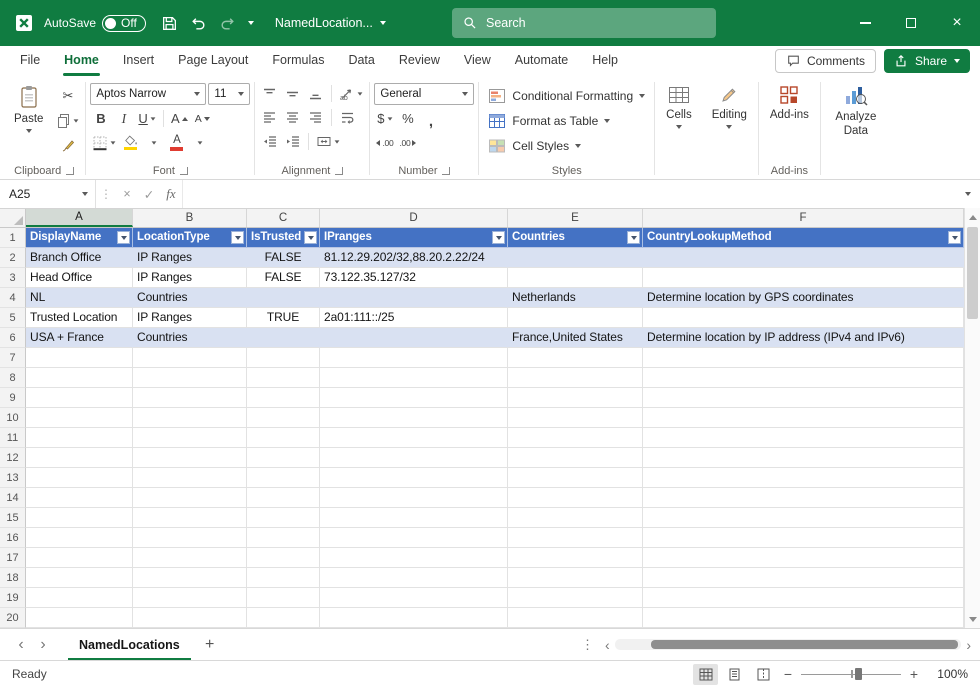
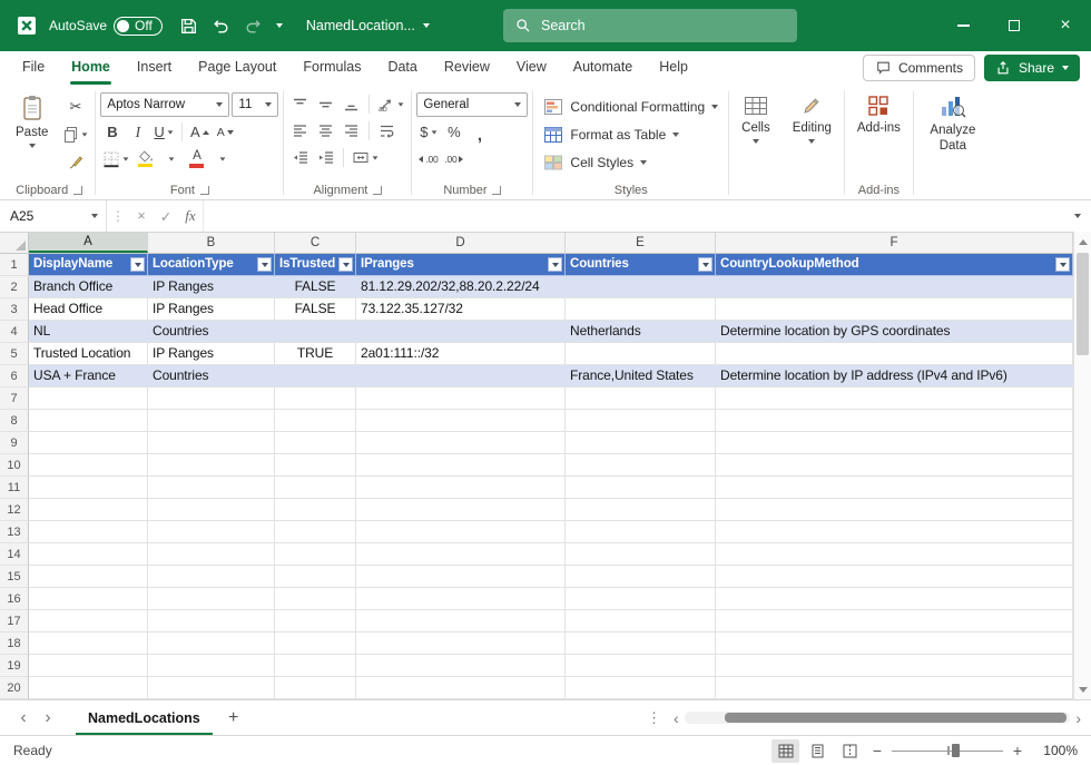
  AutoSave
  Off
  NamedLocation...
  Search
  ×
  File
  Home
  Insert
  Page Layout
  Formulas
  Data
  Review
  View
  Automate
  Help
  Comments
  Share
  Paste
  ✂
  Clipboard
  Aptos Narrow
  11
  B
  I
  U
  A
  A
  A
  Font
  Alignment
  General
  $
  %
  ,
  .00
  .00
  Number
  Conditional Formatting
  Format as Table
  Cell Styles
  Styles
  Cells
  Editing
  Add-ins
  Add-ins
  Analyze Data
  A25
  ⋮
  ×
  ✓
  fx
  A
  B
  C
  D
  E
  F
  1
  DisplayName
  LocationType
  IsTrusted
  IPranges
  Countries
  CountryLookupMethod
  2
  Branch Office
  IP Ranges
  FALSE
  81.12.29.202/32,88.20.2.22/24
  3
  Head Office
  IP Ranges
  FALSE
  73.122.35.127/32
  4
  NL
  Countries
  Netherlands
  Determine location by GPS coordinates
  5
  Trusted Location
  IP Ranges
  TRUE
- 2a01:111::/25
+ 2a01:111::/32
  6
  USA + France
  Countries
  France,United States
  Determine location by IP address (IPv4 and IPv6)
  7
  8
  9
  10
  11
  12
  13
  14
  15
  16
  17
  18
  19
  20
  ‹
  ›
  NamedLocations
  +
  ⋮
  ‹
  ›
  Ready
  −
  +
  100%
